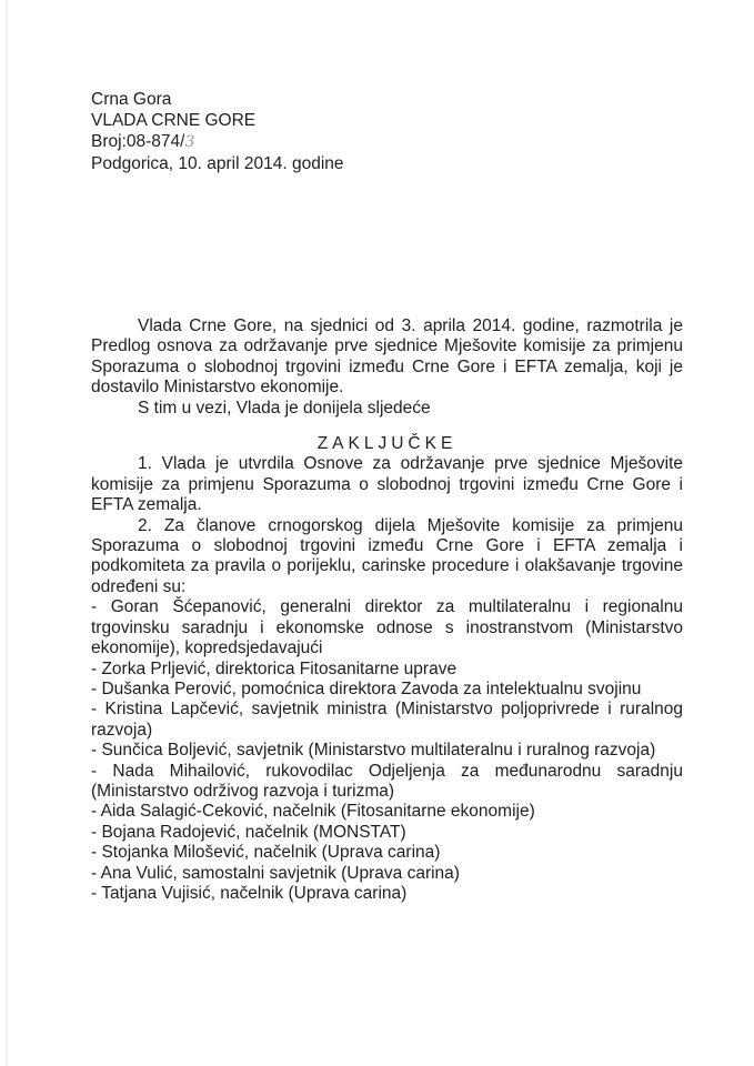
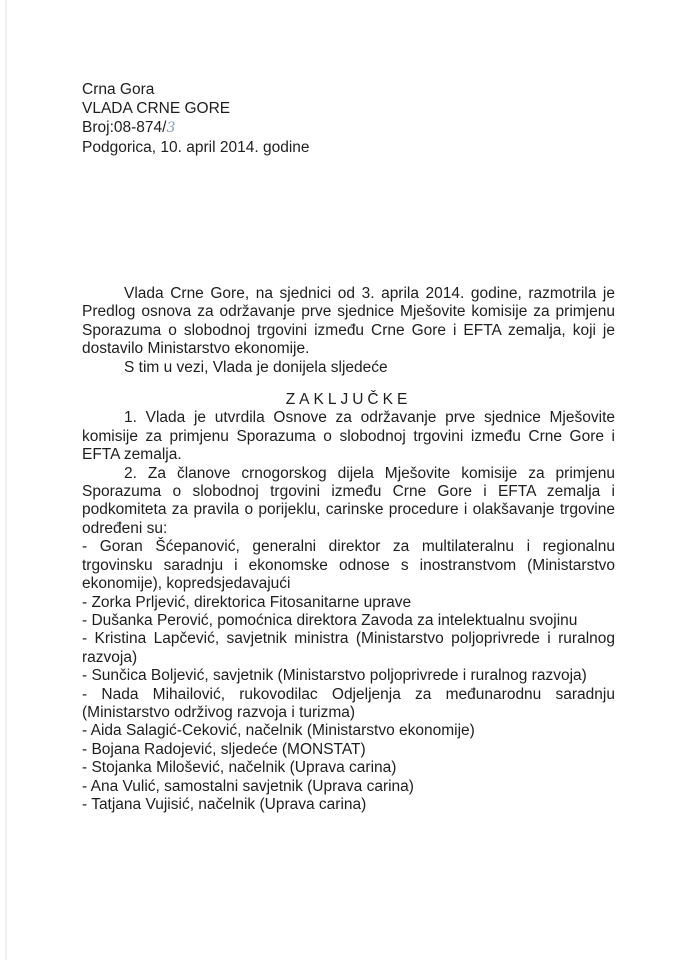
  Crna Gora
  VLADA CRNE GORE
  Broj:08-874/3
  Podgorica, 10. april 2014. godine
  Vlada Crne Gore, na sjednici od 3. aprila 2014. godine, razmotrila je Predlog osnova za održavanje prve sjednice Mješovite komisije za primjenu Sporazuma o slobodnoj trgovini između Crne Gore i EFTA zemalja, koji je dostavilo Ministarstvo ekonomije.
  S tim u vezi, Vlada je donijela sljedeće
  ZAKLJUČKE
  1. Vlada je utvrdila Osnove za održavanje prve sjednice Mješovite komisije za primjenu Sporazuma o slobodnoj trgovini između Crne Gore i EFTA zemalja.
  2. Za članove crnogorskog dijela Mješovite komisije za primjenu Sporazuma o slobodnoj trgovini između Crne Gore i EFTA zemalja i podkomiteta za pravila o porijeklu, carinske procedure i olakšavanje trgovine određeni su:
  - Goran Šćepanović, generalni direktor za multilateralnu i regionalnu trgovinsku saradnju i ekonomske odnose s inostranstvom (Ministarstvo ekonomije), kopredsjedavajući
  - Zorka Prljević, direktorica Fitosanitarne uprave
  - Dušanka Perović, pomoćnica direktora Zavoda za intelektualnu svojinu
  - Kristina Lapčević, savjetnik ministra (Ministarstvo poljoprivrede i ruralnog razvoja)
- - Sunčica Boljević, savjetnik (Ministarstvo multilateralnu i ruralnog razvoja)
+ - Sunčica Boljević, savjetnik (Ministarstvo poljoprivrede i ruralnog razvoja)
  - Nada Mihailović, rukovodilac Odjeljenja za međunarodnu saradnju (Ministarstvo održivog razvoja i turizma)
- - Aida Salagić-Ceković, načelnik (Fitosanitarne ekonomije)
+ - Aida Salagić-Ceković, načelnik (Ministarstvo ekonomije)
- - Bojana Radojević, načelnik (MONSTAT)
+ - Bojana Radojević, sljedeće (MONSTAT)
  - Stojanka Milošević, načelnik (Uprava carina)
  - Ana Vulić, samostalni savjetnik (Uprava carina)
  - Tatjana Vujisić, načelnik (Uprava carina)
